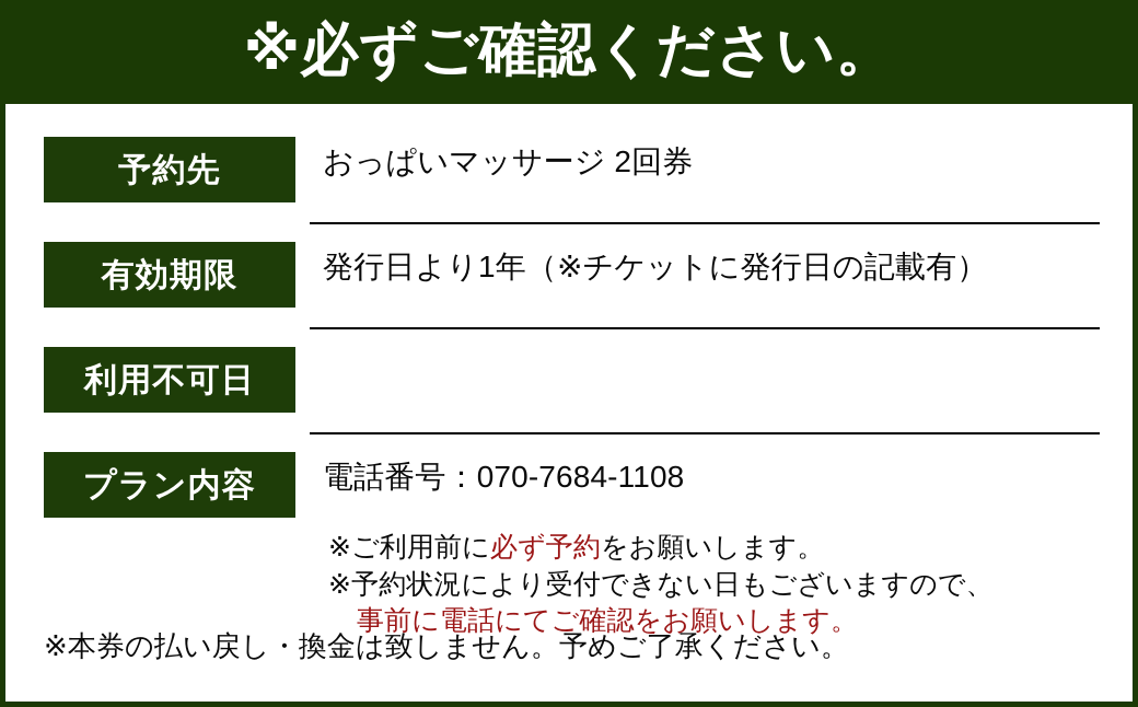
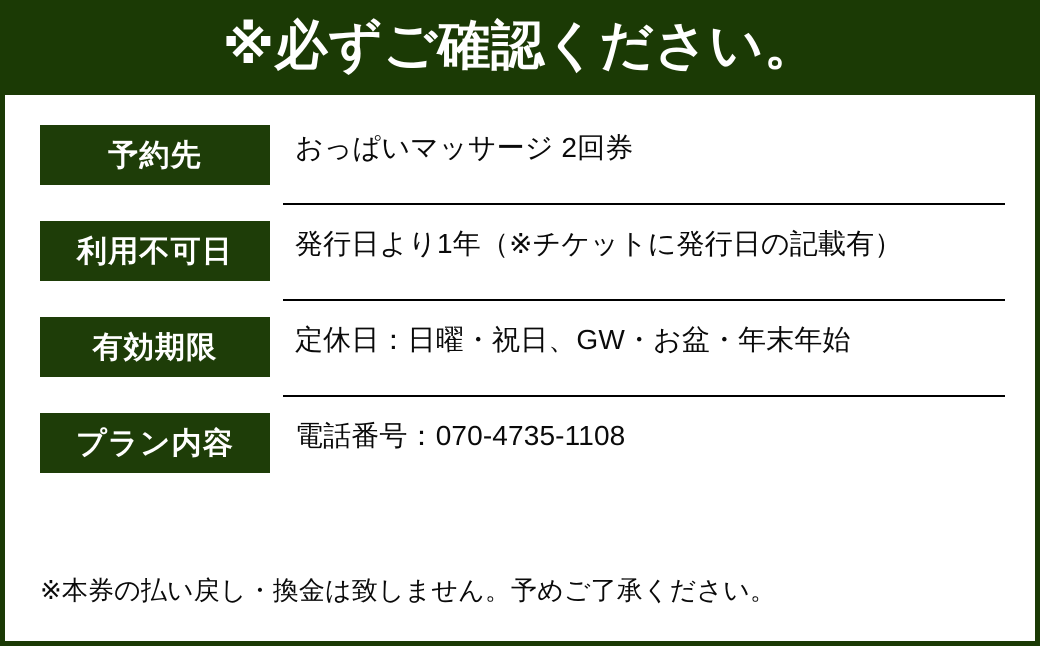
  ※必ずご確認ください。
  予約先
  おっぱいマッサージ 2回券
- 有効期限
+ 利用不可日
  発行日より1年（※チケットに発行日の記載有）
- 利用不可日
+ 有効期限
+ 定休日：日曜・祝日、GW・お盆・年末年始
  プラン内容
- 電話番号：070-7684-1108
+ 電話番号：070-4735-1108
- ※ご利用前に必ず予約をお願いします。
- ※予約状況により受付できない日もございますので、
- 事前に電話にてご確認をお願いします。
  ※本券の払い戻し・換金は致しません。予めご了承ください。
